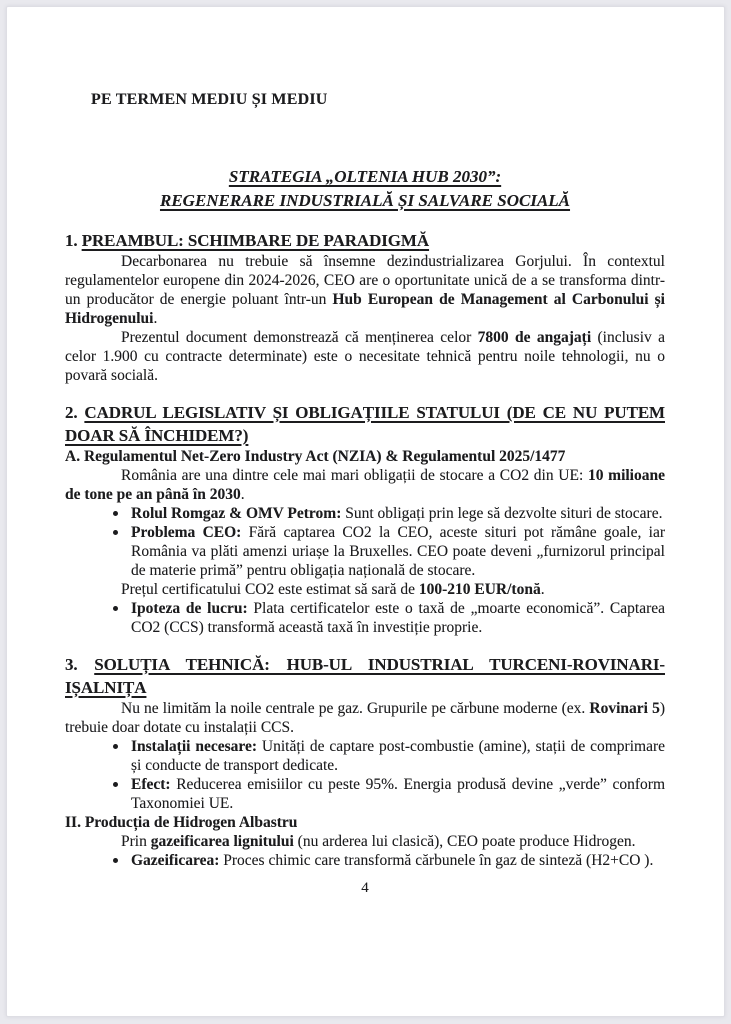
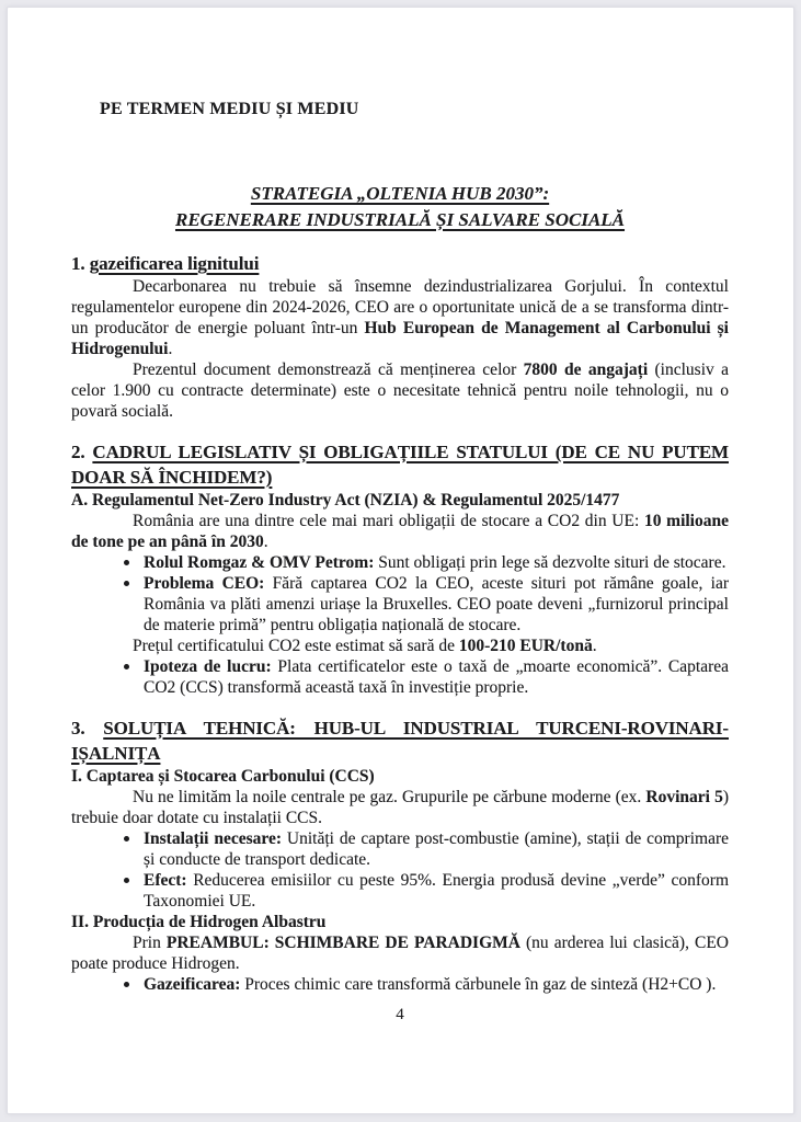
  PE TERMEN MEDIU ȘI MEDIU
  STRATEGIA „OLTENIA HUB 2030”:
  REGENERARE INDUSTRIALĂ ȘI SALVARE SOCIALĂ
- 1. PREAMBUL: SCHIMBARE DE PARADIGMĂ
+ 1. gazeificarea lignitului
  Decarbonarea nu trebuie să însemne dezindustrializarea Gorjului. În contextul regulamentelor europene din 2024-2026, CEO are o oportunitate unică de a se transforma dintr-un producător de energie poluant într-un Hub European de Management al Carbonului și Hidrogenului.
  Prezentul document demonstrează că menținerea celor 7800 de angajați (inclusiv a celor 1.900 cu contracte determinate) este o necesitate tehnică pentru noile tehnologii, nu o povară socială.
  2. CADRUL LEGISLATIV ȘI OBLIGAȚIILE STATULUI (DE CE NU PUTEM DOAR SĂ ÎNCHIDEM?)
  A. Regulamentul Net-Zero Industry Act (NZIA) & Regulamentul 2025/1477
  România are una dintre cele mai mari obligații de stocare a CO2 din UE: 10 milioane de tone pe an până în 2030.
  Rolul Romgaz & OMV Petrom: Sunt obligați prin lege să dezvolte situri de stocare.
  Problema CEO: Fără captarea CO2 la CEO, aceste situri pot rămâne goale, iar România va plăti amenzi uriașe la Bruxelles. CEO poate deveni „furnizorul principal de materie primă” pentru obligația națională de stocare.
  Prețul certificatului CO2 este estimat să sară de 100-210 EUR/tonă.
  Ipoteza de lucru: Plata certificatelor este o taxă de „moarte economică”. Captarea CO2 (CCS) transformă această taxă în investiție proprie.
  3. SOLUȚIA TEHNICĂ: HUB-UL INDUSTRIAL TURCENI-ROVINARI-IȘALNIȚA
+ I. Captarea și Stocarea Carbonului (CCS)
  Nu ne limităm la noile centrale pe gaz. Grupurile pe cărbune moderne (ex. Rovinari 5) trebuie doar dotate cu instalații CCS.
  Instalații necesare: Unități de captare post-combustie (amine), stații de comprimare și conducte de transport dedicate.
  Efect: Reducerea emisiilor cu peste 95%. Energia produsă devine „verde” conform Taxonomiei UE.
  II. Producția de Hidrogen Albastru
- Prin gazeificarea lignitului (nu arderea lui clasică), CEO poate produce Hidrogen.
+ Prin PREAMBUL: SCHIMBARE DE PARADIGMĂ (nu arderea lui clasică), CEO poate produce Hidrogen.
  Gazeificarea: Proces chimic care transformă cărbunele în gaz de sinteză (H2+CO ).
  4
